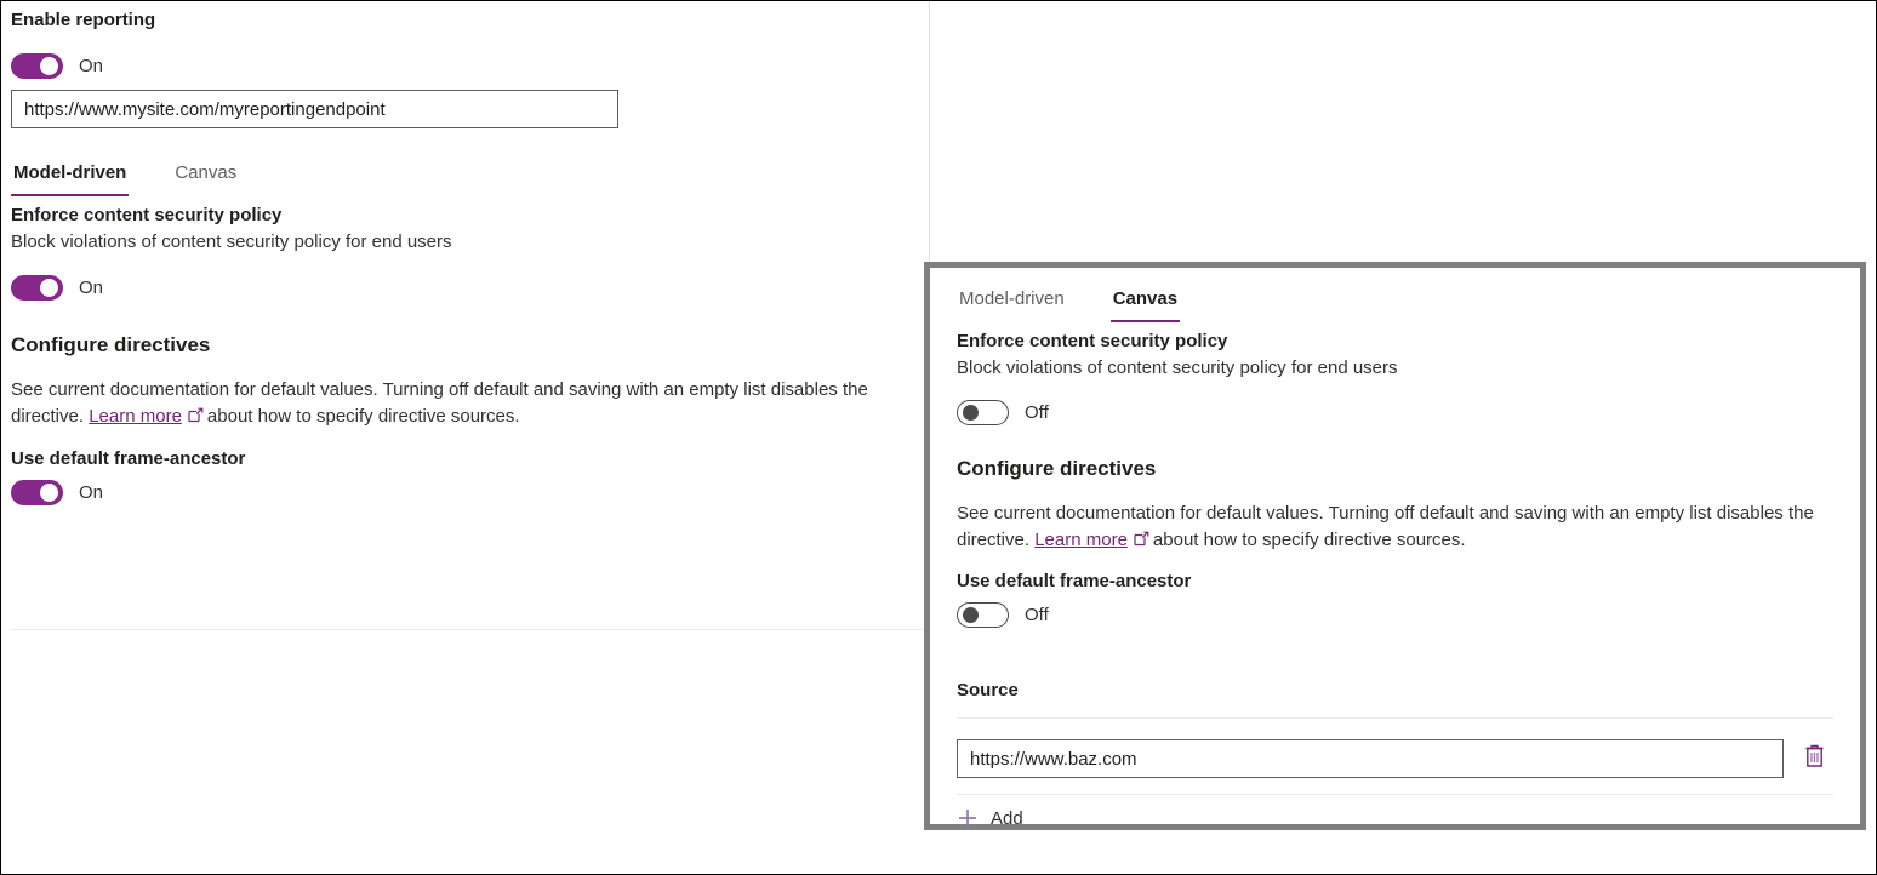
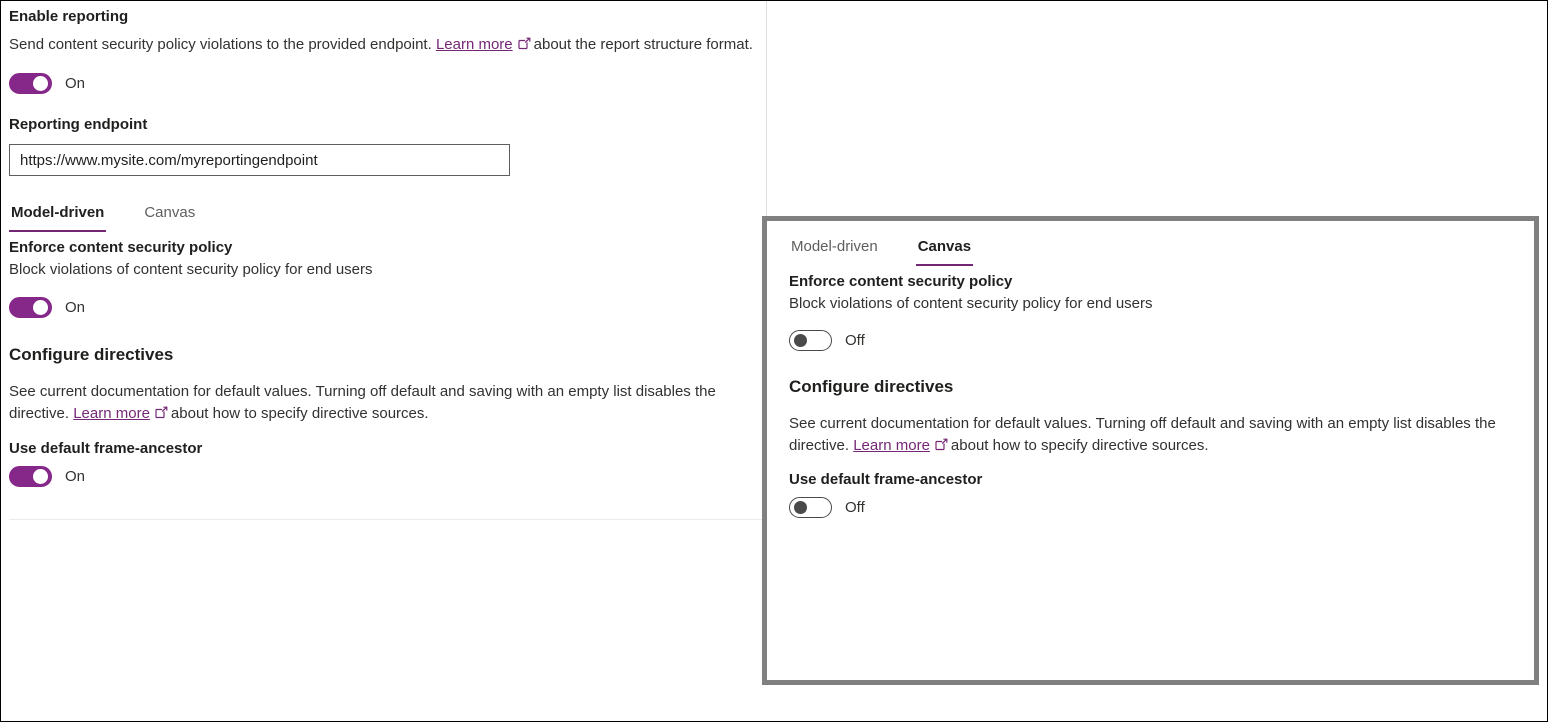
  Enable reporting
+ Send content security policy violations to the provided endpoint. Learn more about the report structure format.
  On
+ Reporting endpoint
  https://www.mysite.com/myreportingendpoint
  Model-driven
  Canvas
  Enforce content security policy
  Block violations of content security policy for end users
  On
  Configure directives
  See current documentation for default values. Turning off default and saving with an empty list disables the directive. Learn more about how to specify directive sources.
  Use default frame-ancestor
  On
  Model-driven
  Canvas
  Enforce content security policy
  Block violations of content security policy for end users
  Off
  Configure directives
  See current documentation for default values. Turning off default and saving with an empty list disables the directive. Learn more about how to specify directive sources.
  Use default frame-ancestor
  Off
- Source
- https://www.baz.com
- Add
